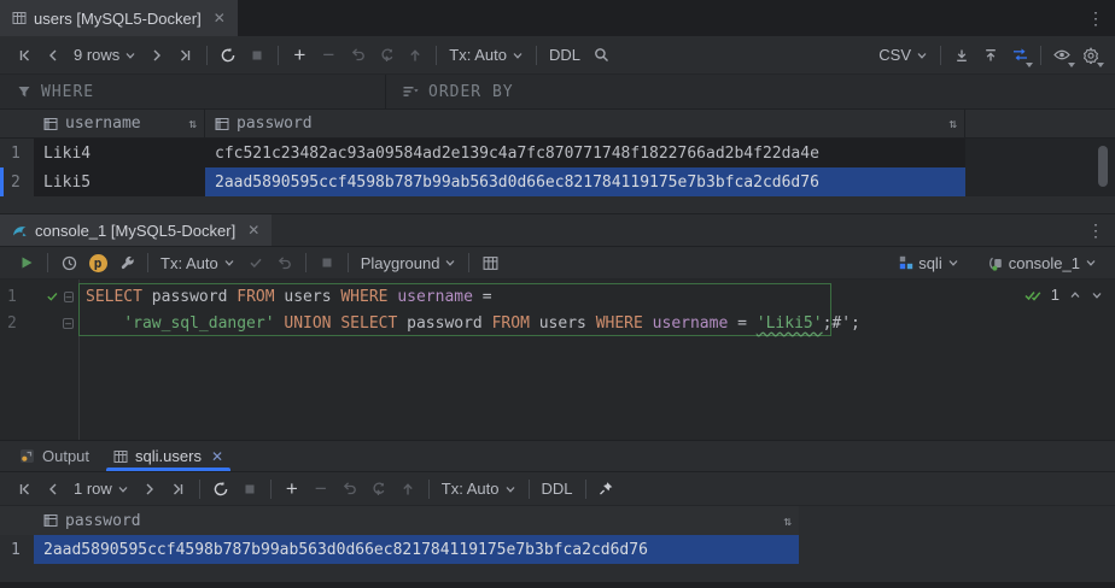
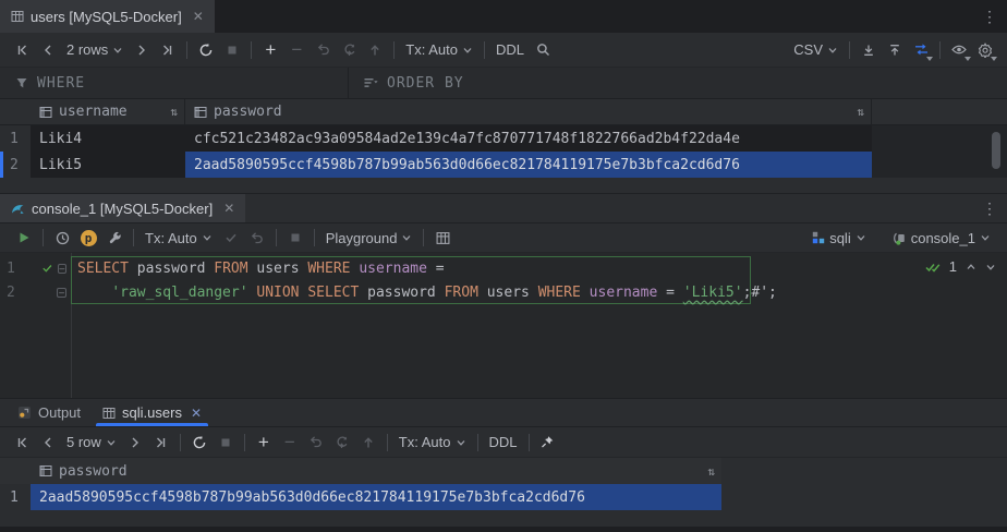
  users [MySQL5-Docker]
  ✕
  ⋮
- 9 rows
+ 2 rows
  +
  −
  Tx: Auto
  DDL
  CSV
  WHERE
  ORDER BY
  username
  ⇅
  password
  ⇅
  1
  Liki4
  cfc521c23482ac93a09584ad2e139c4a7fc870771748f1822766ad2b4f22da4e
  2
  Liki5
  2aad5890595ccf4598b787b99ab563d0d66ec821784119175e7b3bfca2cd6d76
  console_1 [MySQL5-Docker]
  ✕
  ⋮
  p
  Tx: Auto
  Playground
  sqli
  console_1
  1
  –
  SELECT password FROM users WHERE username =
  2
  –
  'raw_sql_danger' UNION SELECT password FROM users WHERE username = 'Liki5';#';
  1
  Output
  sqli.users
  ✕
- 1 row
+ 5 row
  +
  −
  Tx: Auto
  DDL
  password
  ⇅
  1
  2aad5890595ccf4598b787b99ab563d0d66ec821784119175e7b3bfca2cd6d76
